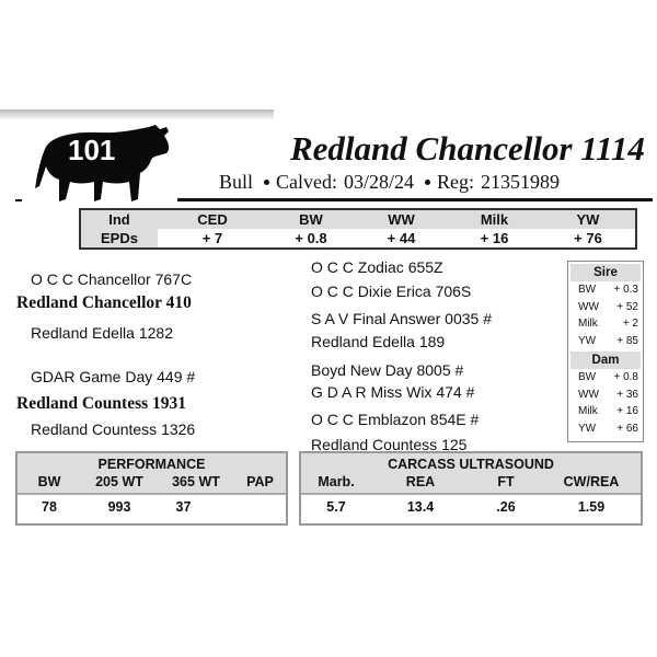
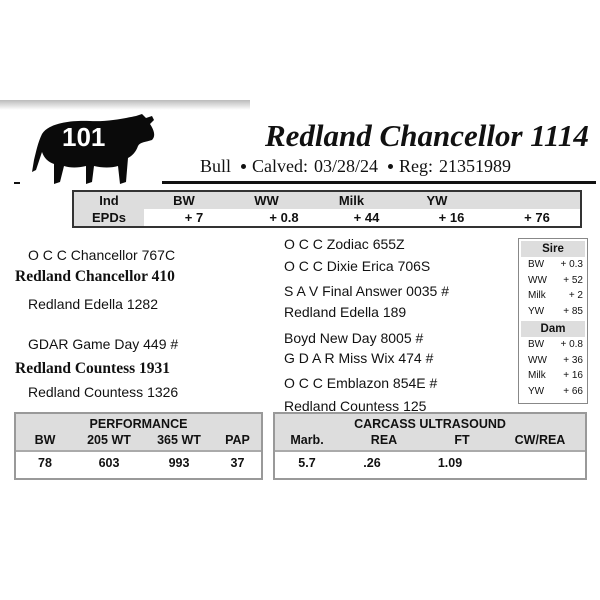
  101
  Redland Chancellor 1114
  Bull Calved: 03/28/24 Reg: 21351989
  Ind
- CED
  BW
  WW
  Milk
  YW
  EPDs
  + 7
  + 0.8
  + 44
  + 16
  + 76
  O C C Chancellor 767C
  Redland Chancellor 410
  Redland Edella 1282
  GDAR Game Day 449 #
  Redland Countess 1931
  Redland Countess 1326
  O C C Zodiac 655Z
  O C C Dixie Erica 706S
  S A V Final Answer 0035 #
  Redland Edella 189
  Boyd New Day 8005 #
  G D A R Miss Wix 474 #
  O C C Emblazon 854E #
  Redland Countess 125
  Sire
  BW
  + 0.3
  WW
  + 52
  Milk
  + 2
  YW
  + 85
  Dam
  BW
  + 0.8
  WW
  + 36
  Milk
  + 16
  YW
  + 66
  PERFORMANCE
  BW
  205 WT
  365 WT
  PAP
  78
+ 603
  993
  37
  CARCASS ULTRASOUND
  Marb.
  REA
  FT
  CW/REA
  5.7
- 13.4
  .26
- 1.59
+ 1.09
